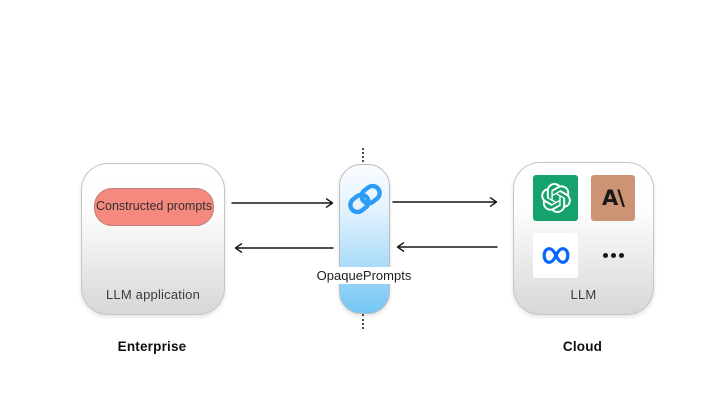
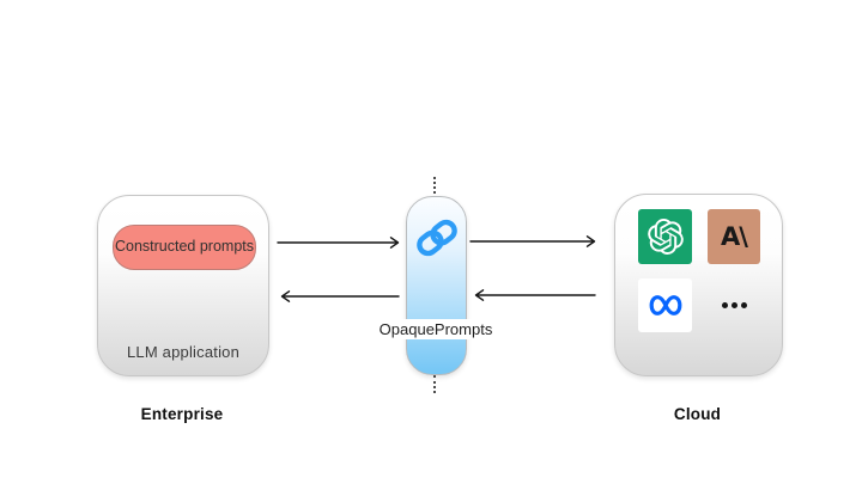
  Constructed prompts
  LLM application
  Enterprise
  OpaquePrompts
  A\
- LLM
  Cloud
